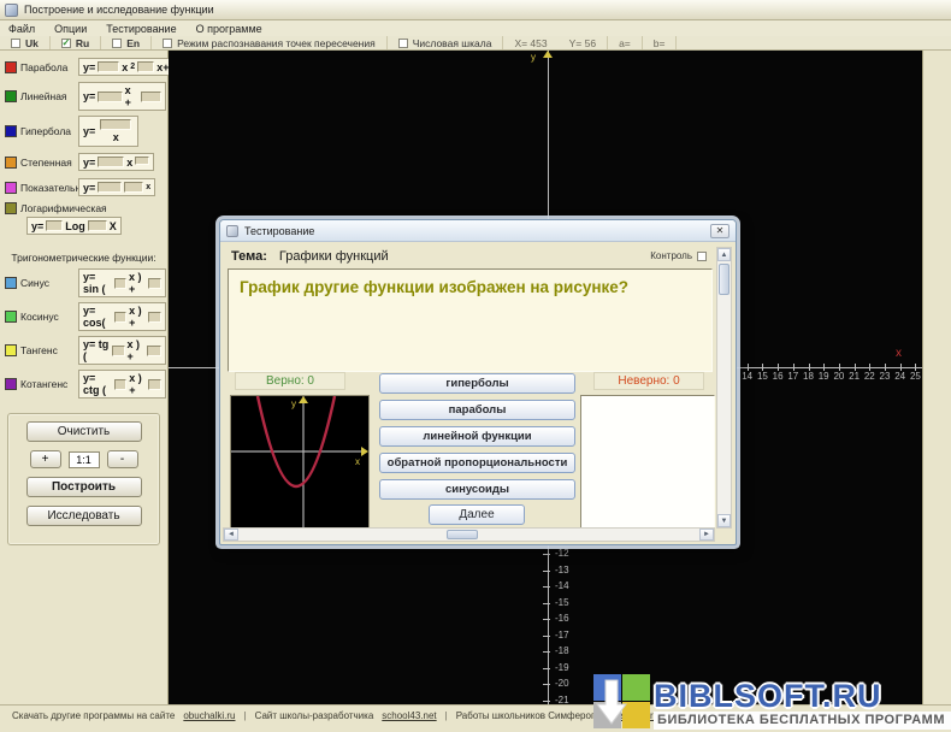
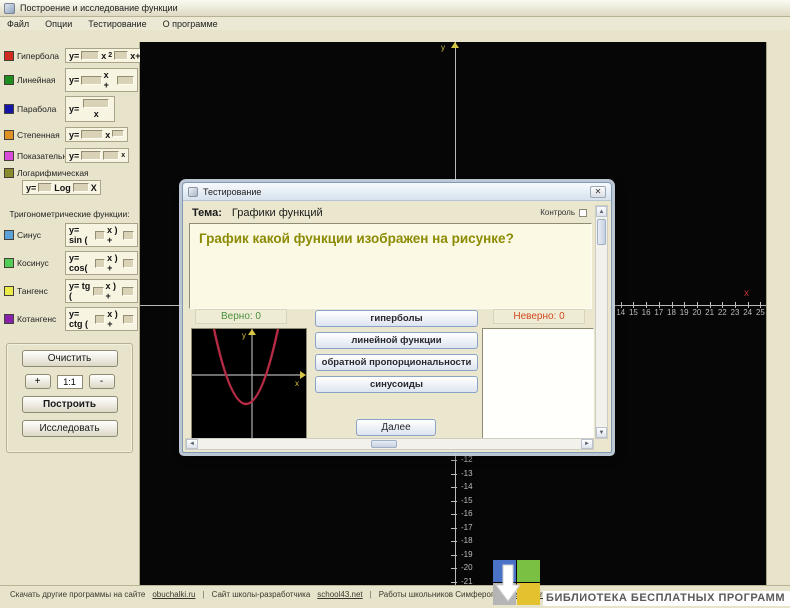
  Построение и исследование функции
  Файл
  Опции
  Тестирование
  О программе
- Uk
- ✓
- Ru
- En
- Режим распознавания точек пересечения
- Числовая шкала
- X= 453
- Y= 56
- a=
- b=
- Парабола
+ Гипербола
  y=
  x
  x+
  Линейная
  y=
  x +
- Гипербола
+ Парабола
  y=
  x
  Степенная
  y=
  x
  Показатель
  y=
  Логарифмическая
  y=
  Log
  X
  Тригонометрические функции:
  Синус
  y= sin (
  x ) +
  Косинус
  y= cos(
  x ) +
  Тангенс
  y= tg (
  x ) +
  Котангенс
  y= ctg (
  x ) +
  Очистить
  +
  1:1
  -
  Построить
  Исследовать
  y
  x
  14
  15
  16
  17
  18
  19
  20
  21
  22
  23
  24
  25
  -12
  -13
  -14
  -15
  -16
  -17
  -18
  -19
  -20
  -21
  Скачать другие программы на сайте
  obuchalki.ru
  |
  Сайт школы-разработчика
  school43.net
  |
  Работы школьников Симферо
  Тестирование
  ✕
  Тема:
  Графики функций
  Контроль
- График другие функции изображен на рисунке?
+ График какой функции изображен на рисунке?
  Верно: 0
  Неверно: 0
  x
  y
  гиперболы
- параболы
  линейной функции
  обратной пропорциональности
  синусоиды
  Далее
- BIBLSOFT.RU
  БИБЛИОТЕКА БЕСПЛАТНЫХ ПРОГРАММ
